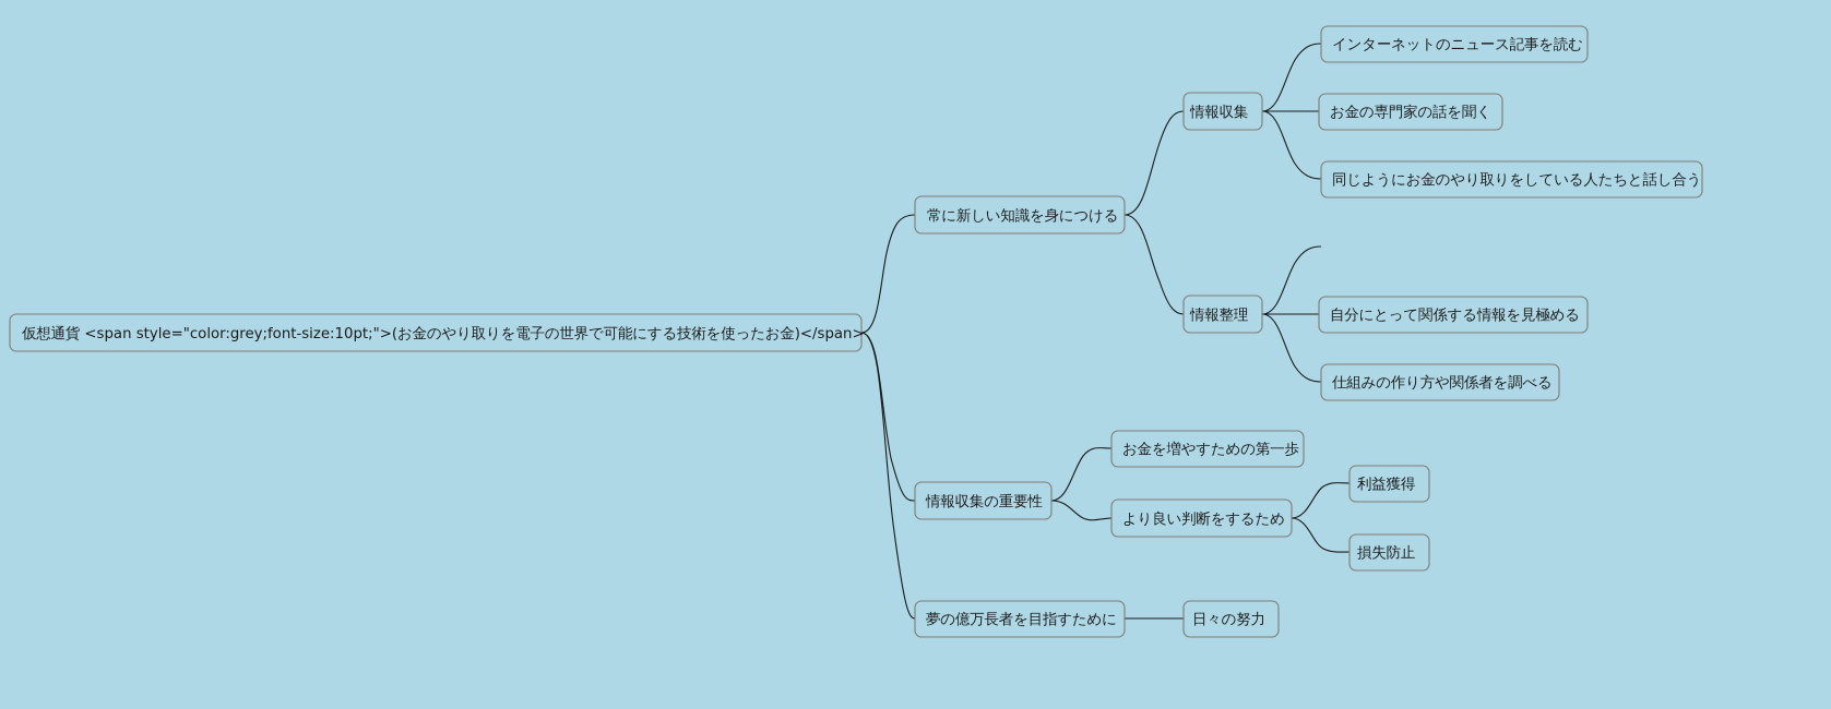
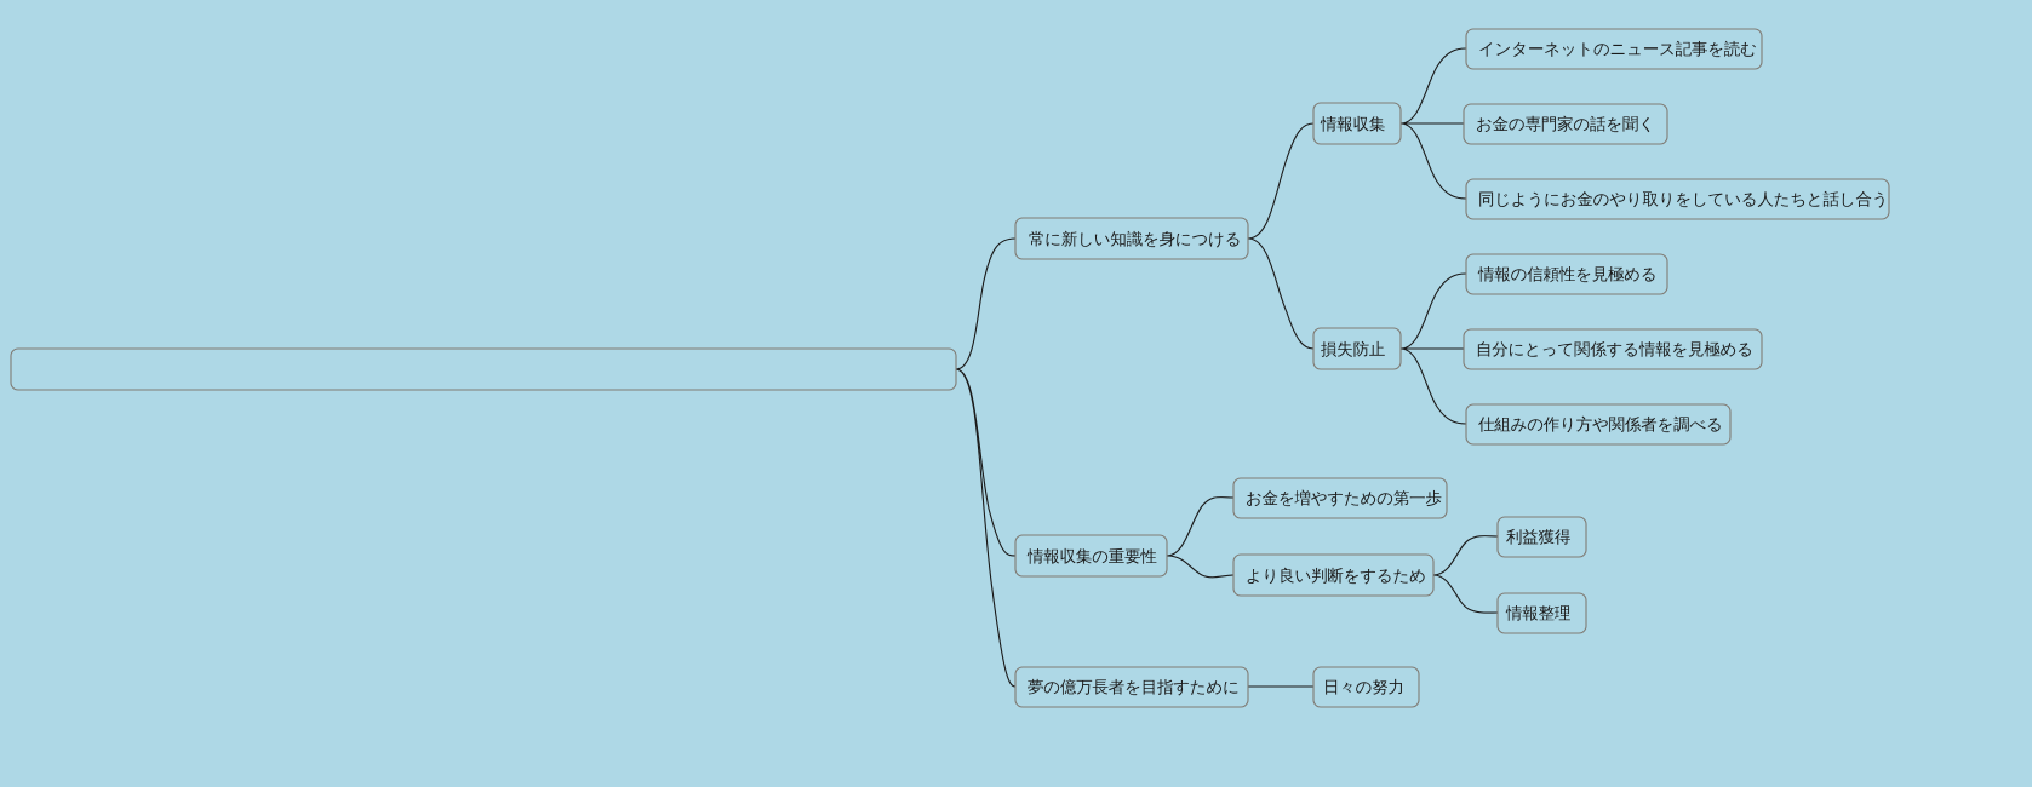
- 仮想通貨 <span style="color:grey;font-size:10pt;">(お金のやり取りを電子の世界で可能にする技術を使ったお金)</span>
  常に新しい知識を身につける
  情報収集
  インターネットのニュース記事を読む
  お金の専門家の話を聞く
  同じようにお金のやり取りをしている人たちと話し合う
- 情報整理
+ 損失防止
+ 情報の信頼性を見極める
  自分にとって関係する情報を見極める
  仕組みの作り方や関係者を調べる
  情報収集の重要性
  お金を増やすための第一歩
  より良い判断をするため
  利益獲得
- 損失防止
+ 情報整理
  夢の億万長者を目指すために
  日々の努力
